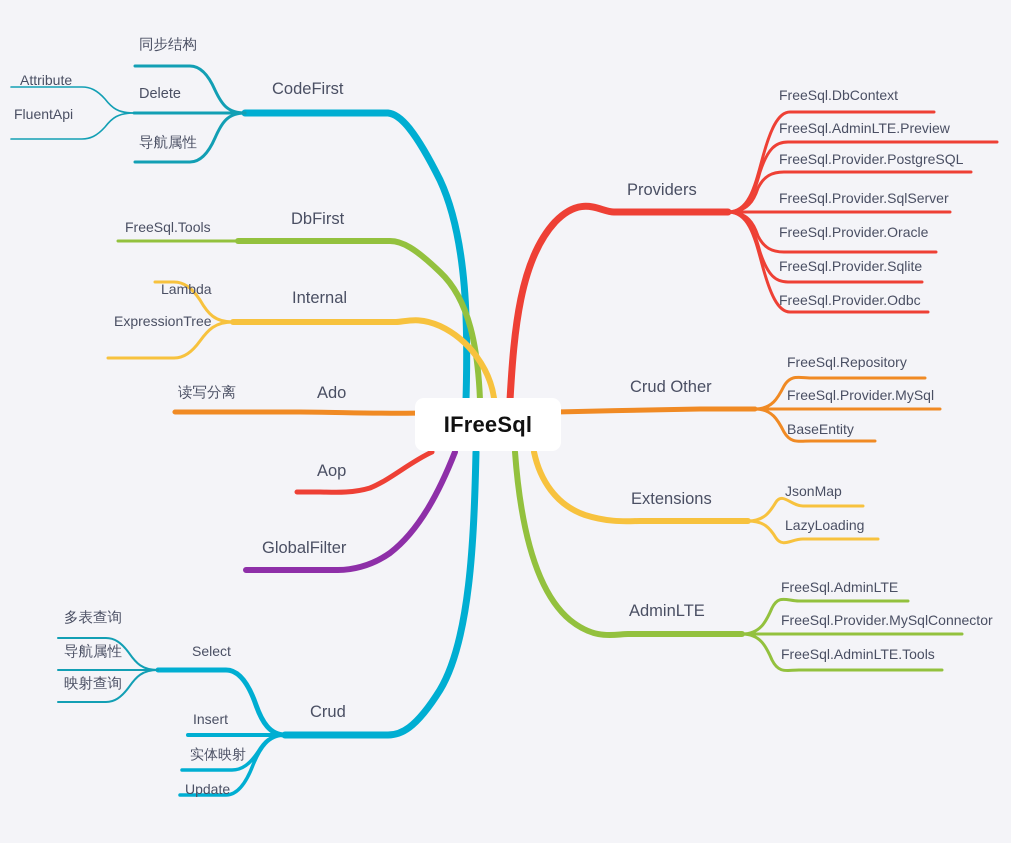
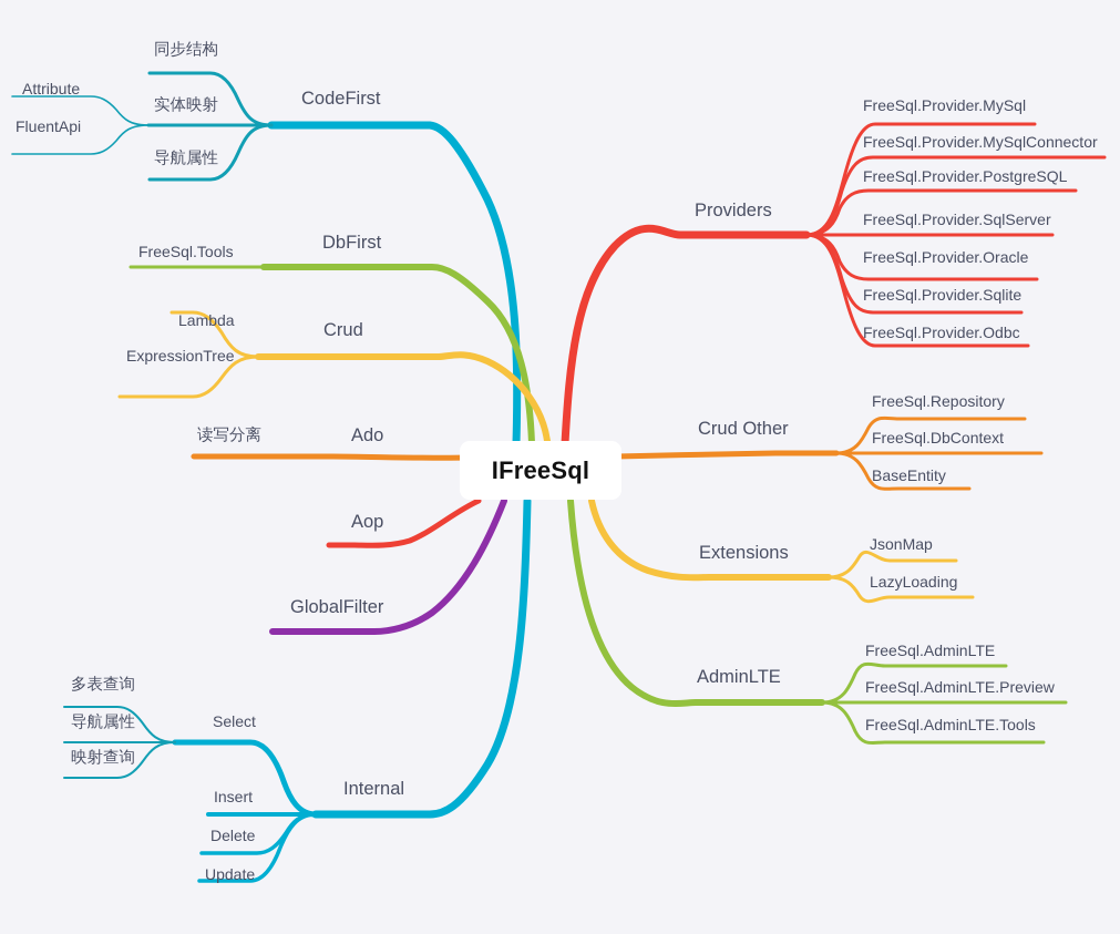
  IFreeSql
  CodeFirst
  同步结构
- Delete
+ 实体映射
  导航属性
  Attribute
  FluentApi
  DbFirst
  FreeSql.Tools
- Internal
+ Crud
  Lambda
  ExpressionTree
  Ado
  读写分离
  Aop
  GlobalFilter
- Crud
+ Internal
  Select
  Insert
- 实体映射
+ Delete
  Update
  多表查询
  导航属性
  映射查询
  Providers
- FreeSql.DbContext
+ FreeSql.Provider.MySql
- FreeSql.AdminLTE.Preview
+ FreeSql.Provider.MySqlConnector
  FreeSql.Provider.PostgreSQL
  FreeSql.Provider.SqlServer
  FreeSql.Provider.Oracle
  FreeSql.Provider.Sqlite
  FreeSql.Provider.Odbc
  Crud Other
  FreeSql.Repository
- FreeSql.Provider.MySql
+ FreeSql.DbContext
  BaseEntity
  Extensions
  JsonMap
  LazyLoading
  AdminLTE
  FreeSql.AdminLTE
- FreeSql.Provider.MySqlConnector
+ FreeSql.AdminLTE.Preview
  FreeSql.AdminLTE.Tools
